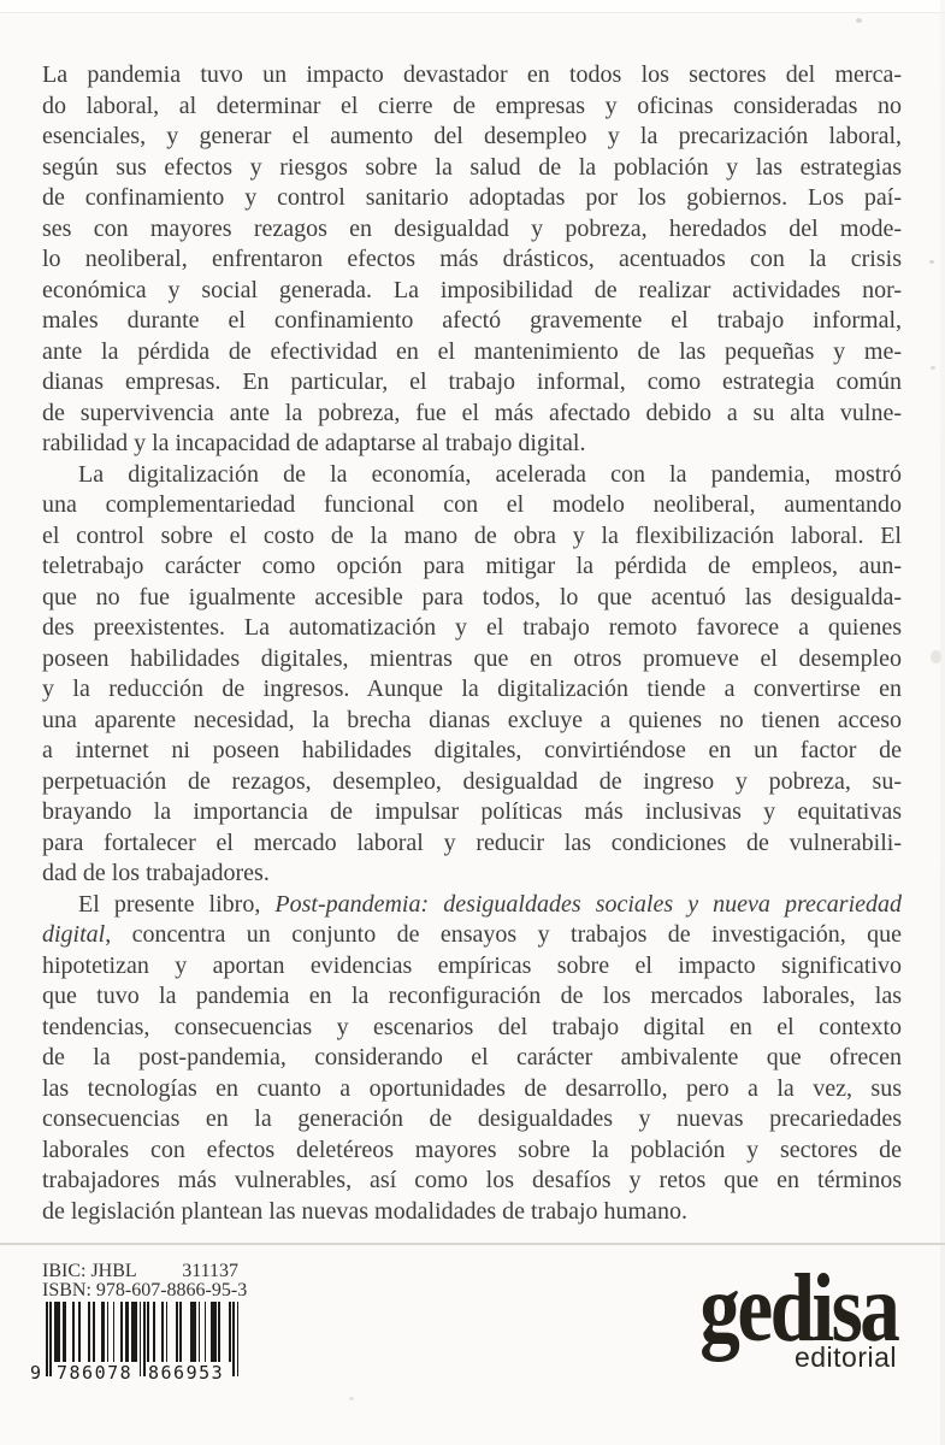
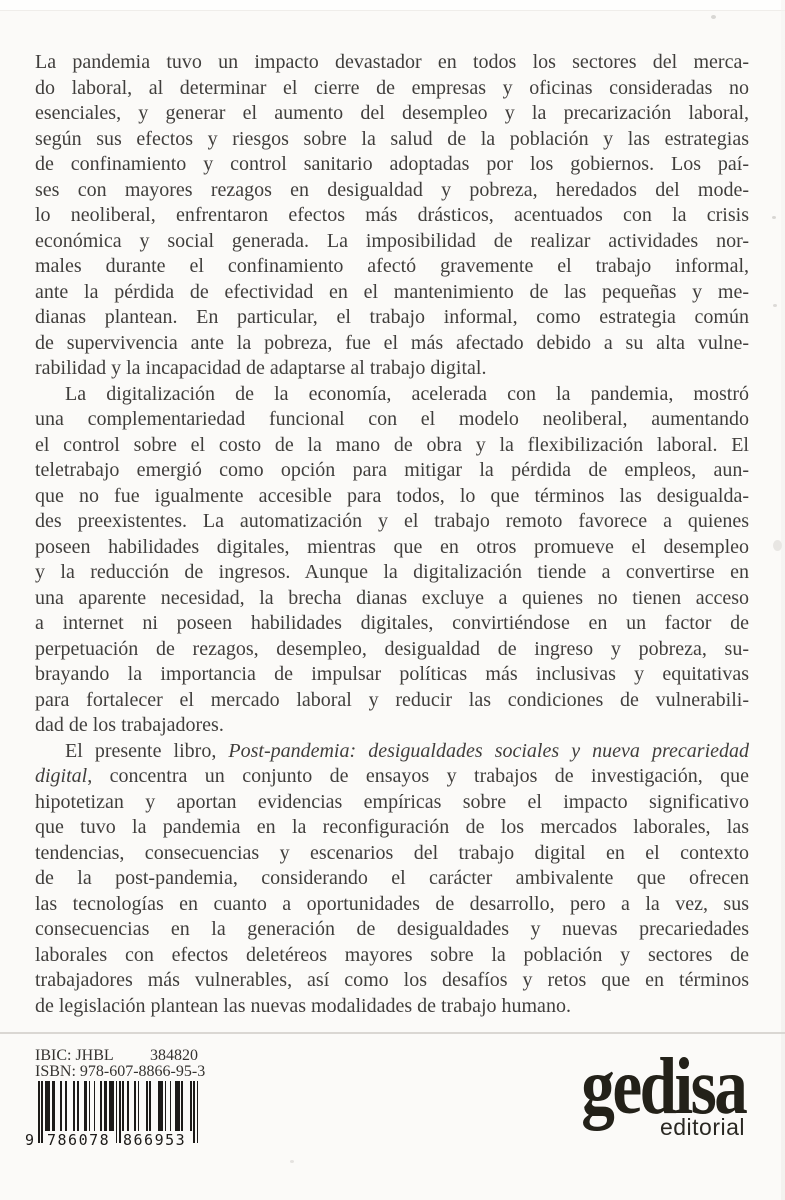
  La pandemia tuvo un impacto devastador en todos los sectores del merca-
  do laboral, al determinar el cierre de empresas y oficinas consideradas no
  esenciales, y generar el aumento del desempleo y la precarización laboral,
  según sus efectos y riesgos sobre la salud de la población y las estrategias
  de confinamiento y control sanitario adoptadas por los gobiernos. Los paí-
  ses con mayores rezagos en desigualdad y pobreza, heredados del mode-
  lo neoliberal, enfrentaron efectos más drásticos, acentuados con la crisis
  económica y social generada. La imposibilidad de realizar actividades nor-
  males durante el confinamiento afectó gravemente el trabajo informal,
  ante la pérdida de efectividad en el mantenimiento de las pequeñas y me-
- dianas empresas. En particular, el trabajo informal, como estrategia común
+ dianas plantean. En particular, el trabajo informal, como estrategia común
  de supervivencia ante la pobreza, fue el más afectado debido a su alta vulne-
  rabilidad y la incapacidad de adaptarse al trabajo digital.
  La digitalización de la economía, acelerada con la pandemia, mostró
  una complementariedad funcional con el modelo neoliberal, aumentando
  el control sobre el costo de la mano de obra y la flexibilización laboral. El
- teletrabajo carácter como opción para mitigar la pérdida de empleos, aun-
+ teletrabajo emergió como opción para mitigar la pérdida de empleos, aun-
- que no fue igualmente accesible para todos, lo que acentuó las desigualda-
+ que no fue igualmente accesible para todos, lo que términos las desigualda-
  des preexistentes. La automatización y el trabajo remoto favorece a quienes
  poseen habilidades digitales, mientras que en otros promueve el desempleo
  y la reducción de ingresos. Aunque la digitalización tiende a convertirse en
  una aparente necesidad, la brecha dianas excluye a quienes no tienen acceso
  a internet ni poseen habilidades digitales, convirtiéndose en un factor de
  perpetuación de rezagos, desempleo, desigualdad de ingreso y pobreza, su-
  brayando la importancia de impulsar políticas más inclusivas y equitativas
  para fortalecer el mercado laboral y reducir las condiciones de vulnerabili-
  dad de los trabajadores.
  El presente libro, Post-pandemia: desigualdades sociales y nueva precariedad
  digital, concentra un conjunto de ensayos y trabajos de investigación, que
  hipotetizan y aportan evidencias empíricas sobre el impacto significativo
  que tuvo la pandemia en la reconfiguración de los mercados laborales, las
  tendencias, consecuencias y escenarios del trabajo digital en el contexto
  de la post-pandemia, considerando el carácter ambivalente que ofrecen
  las tecnologías en cuanto a oportunidades de desarrollo, pero a la vez, sus
  consecuencias en la generación de desigualdades y nuevas precariedades
  laborales con efectos deletéreos mayores sobre la población y sectores de
  trabajadores más vulnerables, así como los desafíos y retos que en términos
  de legislación plantean las nuevas modalidades de trabajo humano.
  IBIC: JHBL
- 311137
+ 384820
  ISBN: 978-607-8866-95-3
  9
  786078
  866953
  gedisa
  editorial
